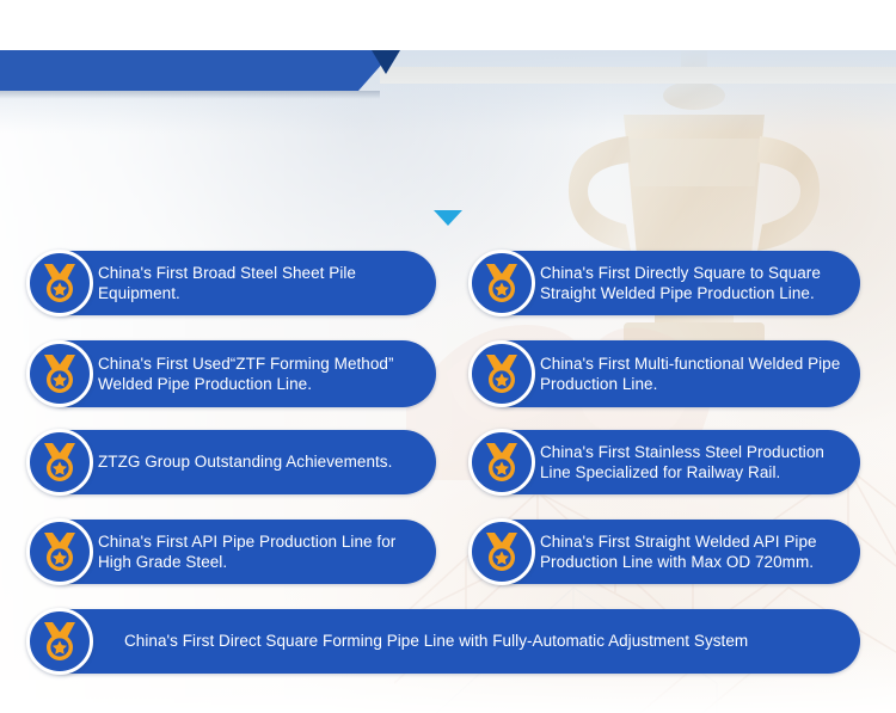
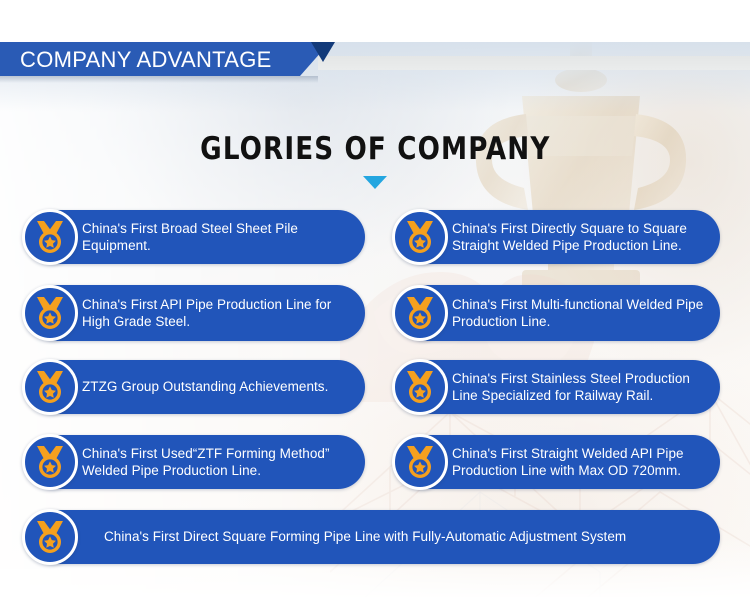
+ COMPANY ADVANTAGE
+ GLORIES OF COMPANY
  China's First Broad Steel Sheet Pile Equipment.
- China's First Used“ZTF Forming Method” Welded Pipe Production Line.
+ China's First API Pipe Production Line for High Grade Steel.
  ZTZG Group Outstanding Achievements.
- China's First API Pipe Production Line for High Grade Steel.
+ China's First Used“ZTF Forming Method” Welded Pipe Production Line.
  China's First Directly Square to Square Straight Welded Pipe Production Line.
  China's First Multi-functional Welded Pipe Production Line.
  China's First Stainless Steel Production Line Specialized for Railway Rail.
  China's First Straight Welded API Pipe Production Line with Max OD 720mm.
  China's First Direct Square Forming Pipe Line with Fully-Automatic Adjustment System
